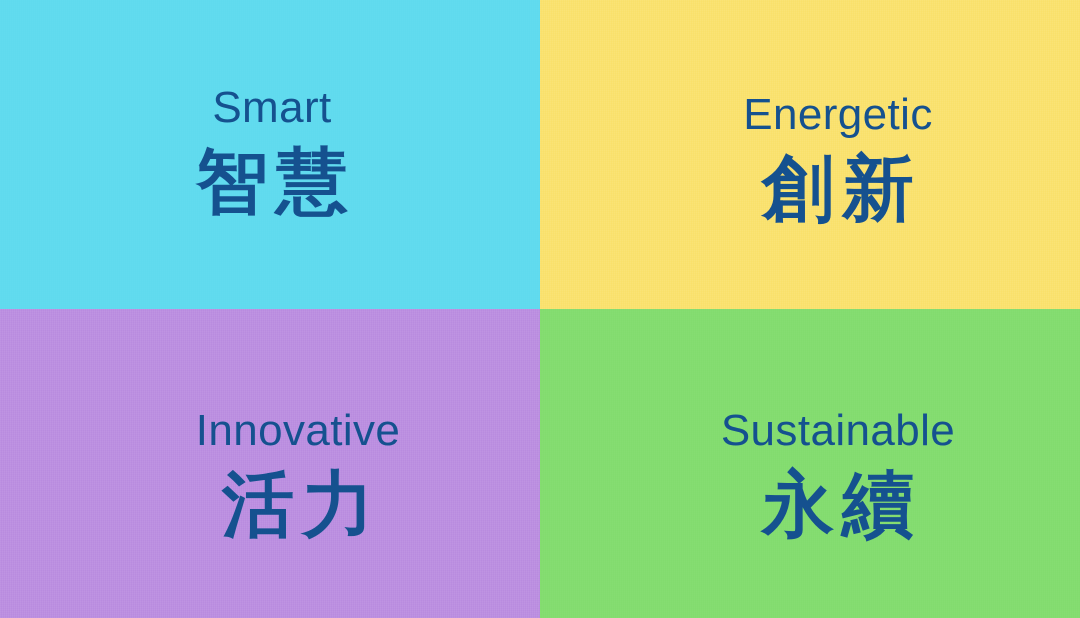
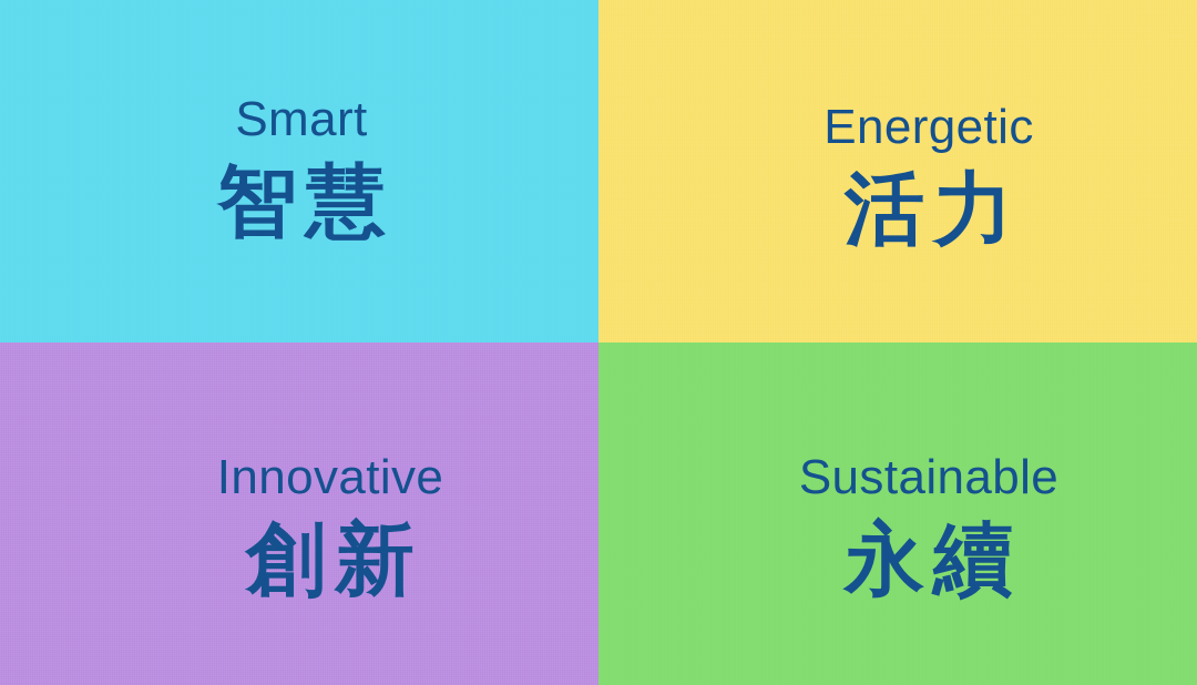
  Smart
  智慧
  Energetic
- 創新
+ 活力
  Innovative
- 活力
+ 創新
  Sustainable
  永續
